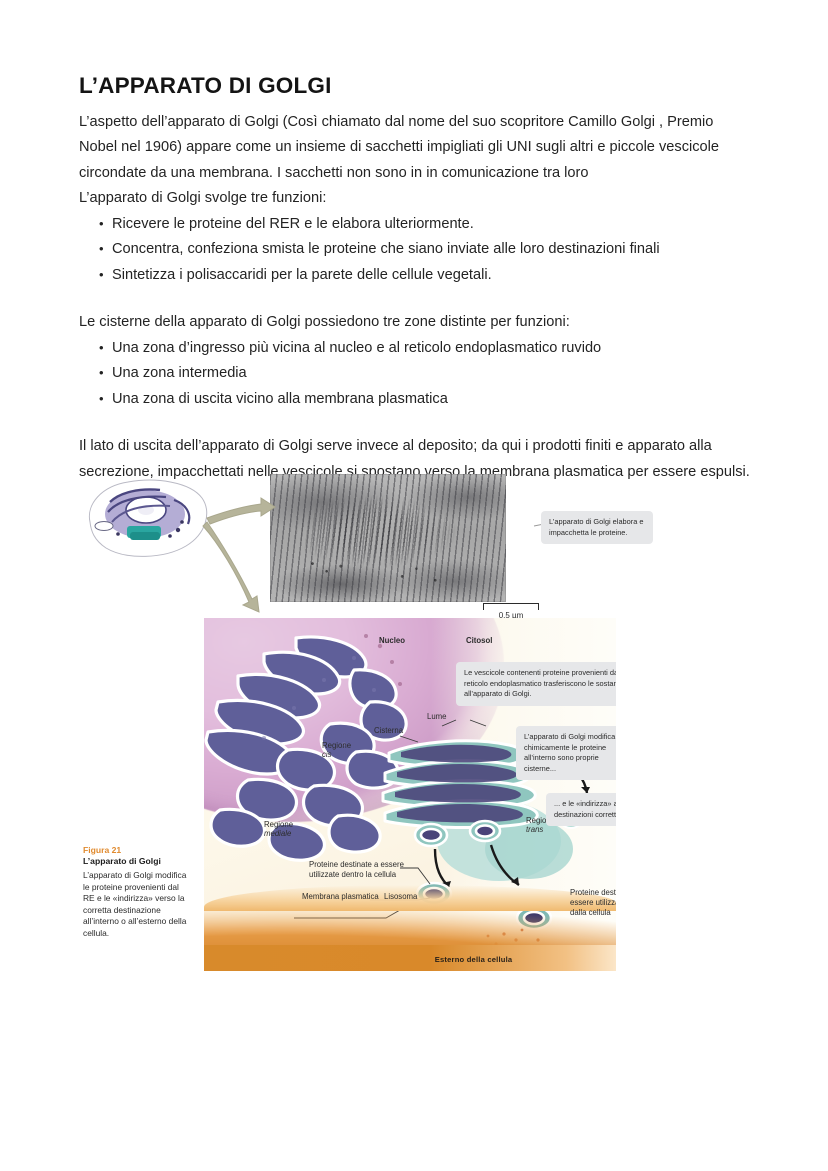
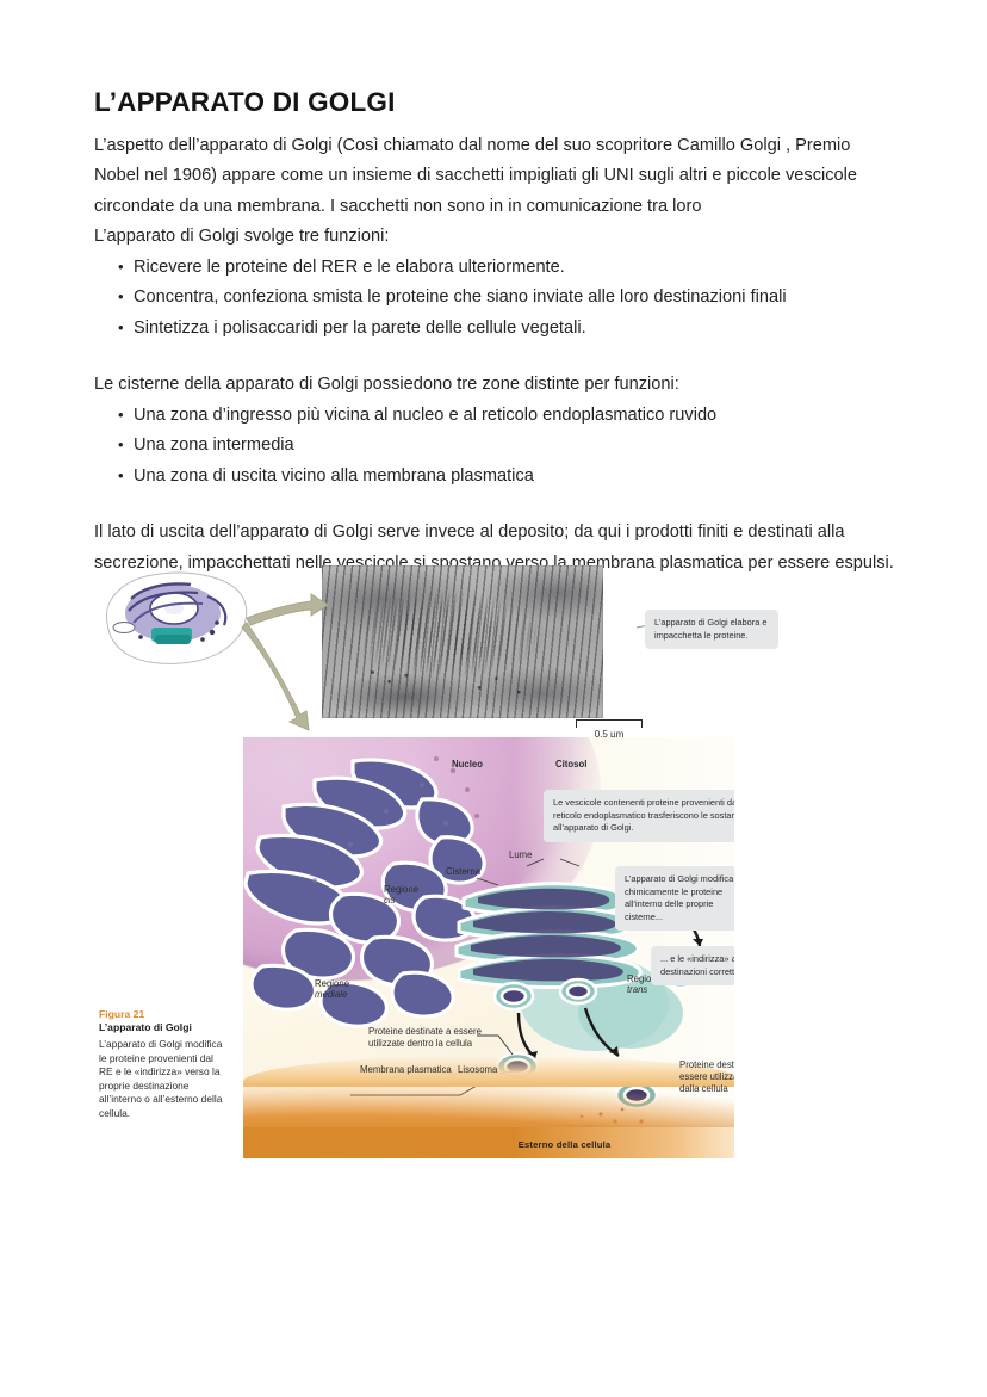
  L’APPARATO DI GOLGI
  L’aspetto dell’apparato di Golgi (Così chiamato dal nome del suo scopritore Camillo Golgi , Premio Nobel nel 1906) appare come un insieme di sacchetti impigliati gli UNI sugli altri e piccole vescicole circondate da una membrana. I sacchetti non sono in in comunicazione tra loro
  L’apparato di Golgi svolge tre funzioni:
  Ricevere le proteine del RER e le elabora ulteriormente.
  Concentra, confeziona smista le proteine che siano inviate alle loro destinazioni finali
  Sintetizza i polisaccaridi per la parete delle cellule vegetali.
  Le cisterne della apparato di Golgi possiedono tre zone distinte per funzioni:
  Una zona d’ingresso più vicina al nucleo e al reticolo endoplasmatico ruvido
  Una zona intermedia
  Una zona di uscita vicino alla membrana plasmatica
- Il lato di uscita dell’apparato di Golgi serve invece al deposito; da qui i prodotti finiti e apparato alla secrezione, impacchettati nelle vescicole si spostano verso la membrana plasmatica per essere espulsi.
+ Il lato di uscita dell’apparato di Golgi serve invece al deposito; da qui i prodotti finiti e destinati alla secrezione, impacchettati nelle vescicole si spostano verso la membrana plasmatica per essere espulsi.
  L’apparato di Golgi elabora e impacchetta le proteine.
  0,5 µm
  Esterno della cellula
  Nucleo
  Citosol
  Lume
  Cisterna
  Regione
  cis
  Regione
  mediale
  Regio
  trans
  Proteine destinate a essere utilizzate dentro la cellula
  Membrana plasmatica
  Lisosoma
  Proteine dest essere utilizz dalla cellula
  Le vescicole contenenti proteine provenienti d reticolo endoplasmatico trasferiscono le sostan all’apparato di Golgi.
- L’apparato di Golgi modifica chimicamente le proteine all’interno sono proprie cisterne...
+ L’apparato di Golgi modifica chimicamente le proteine all’interno delle proprie cisterne...
  ... e le «indirizza» a destinazioni corrett
  Figura 21
  L’apparato di Golgi
- L’apparato di Golgi modifica le proteine provenienti dal RE e le «indirizza» verso la corretta destinazione all’interno o all’esterno della cellula.
+ L’apparato di Golgi modifica le proteine provenienti dal RE e le «indirizza» verso la proprie destinazione all’interno o all’esterno della cellula.
